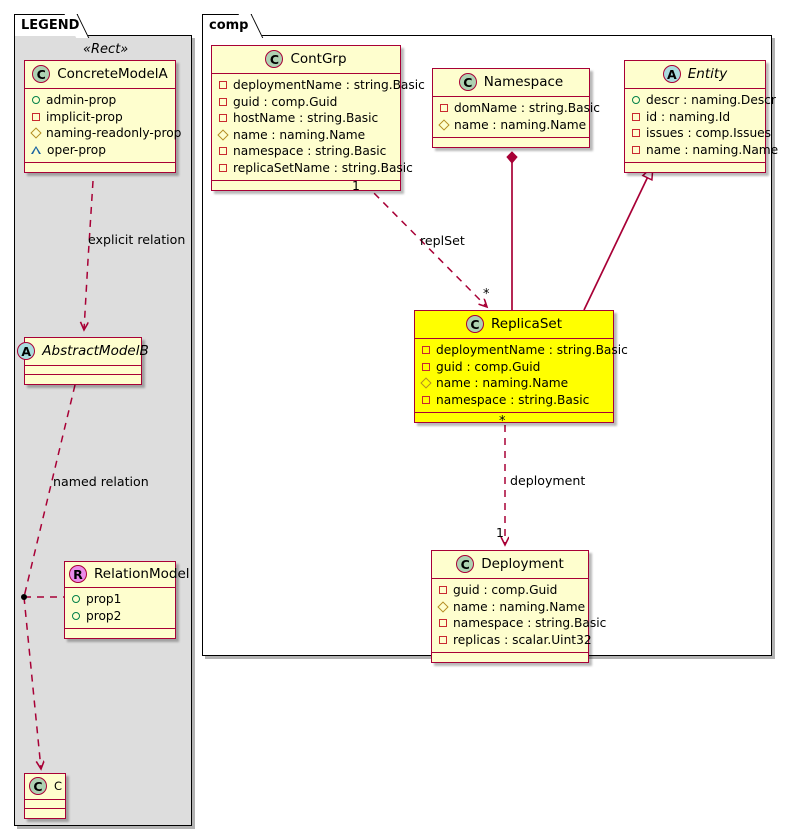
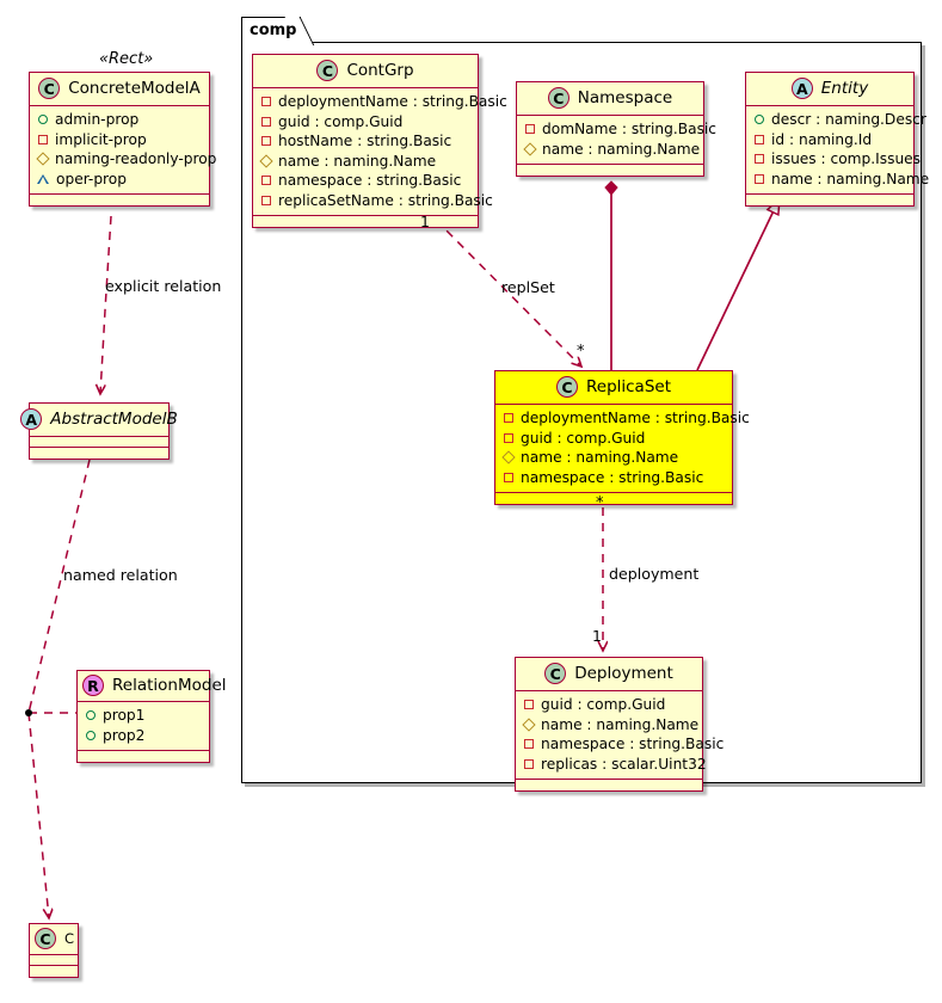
- LEGEND
  «Rect»
  C
  ConcreteModelA
  admin-prop
  implicit-prop
  naming-readonly-prop
  oper-prop
  A
  AbstractModelB
  R
  RelationModel
  prop1
  prop2
  C
  C
  explicit relation
  named relation
  comp
  C
  ContGrp
  deploymentName : string.Basic
  guid : comp.Guid
  hostName : string.Basic
  name : naming.Name
  namespace : string.Basic
  replicaSetName : string.Basic
  C
  Namespace
  domName : string.Basic
  name : naming.Name
  A
  Entity
  descr : naming.Descr
  id : naming.Id
  issues : comp.Issues
  name : naming.Name
  C
  ReplicaSet
  deploymentName : string.Basic
  guid : comp.Guid
  name : naming.Name
  namespace : string.Basic
  C
  Deployment
  guid : comp.Guid
  name : naming.Name
  namespace : string.Basic
  replicas : scalar.Uint32
  replSet
  1
  *
  deployment
  *
  1
